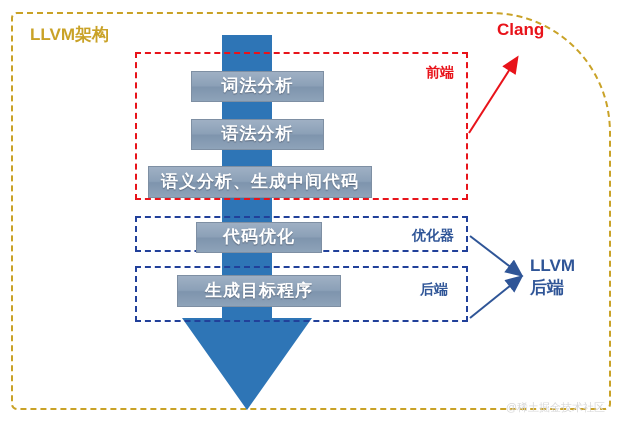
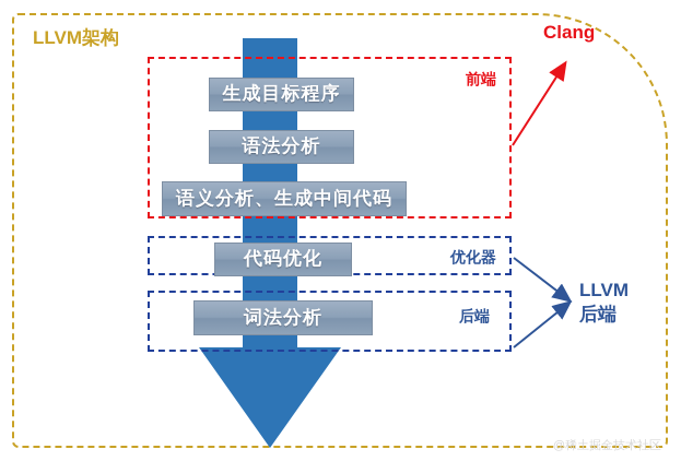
  LLVM架构
  前端
  优化器
  后端
- 词法分析
+ 生成目标程序
  语法分析
  语义分析、生成中间代码
  代码优化
- 生成目标程序
+ 词法分析
  Clang
  LLVM
  后端
  @稀土掘金技术社区
